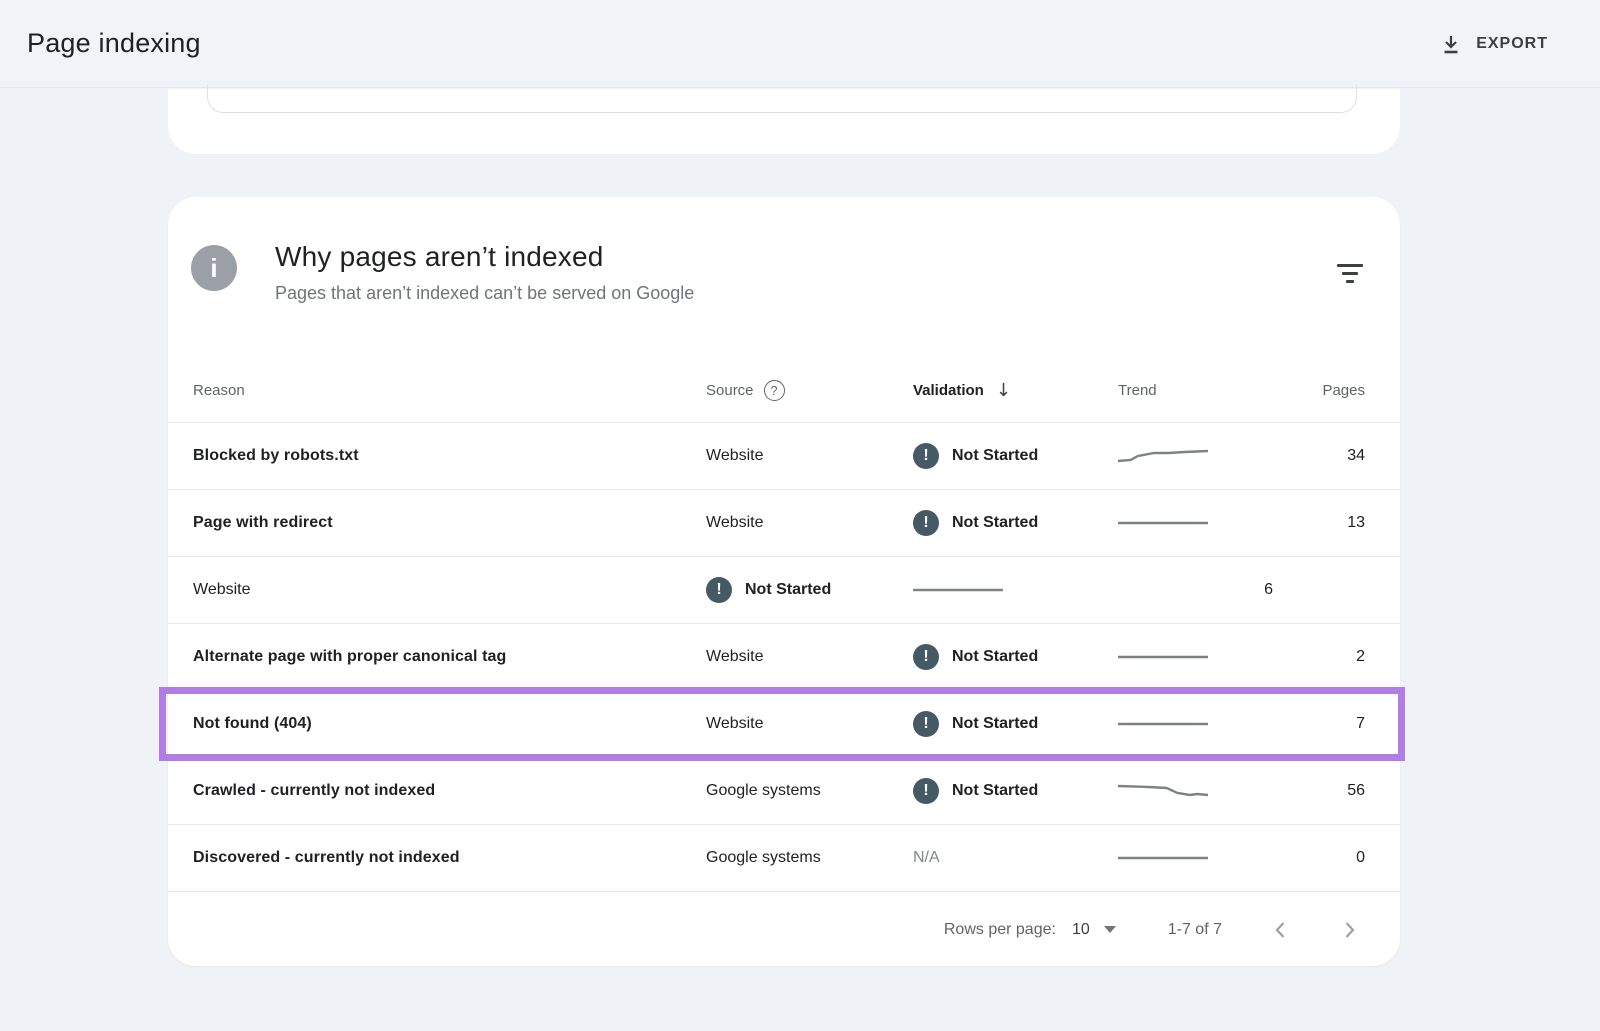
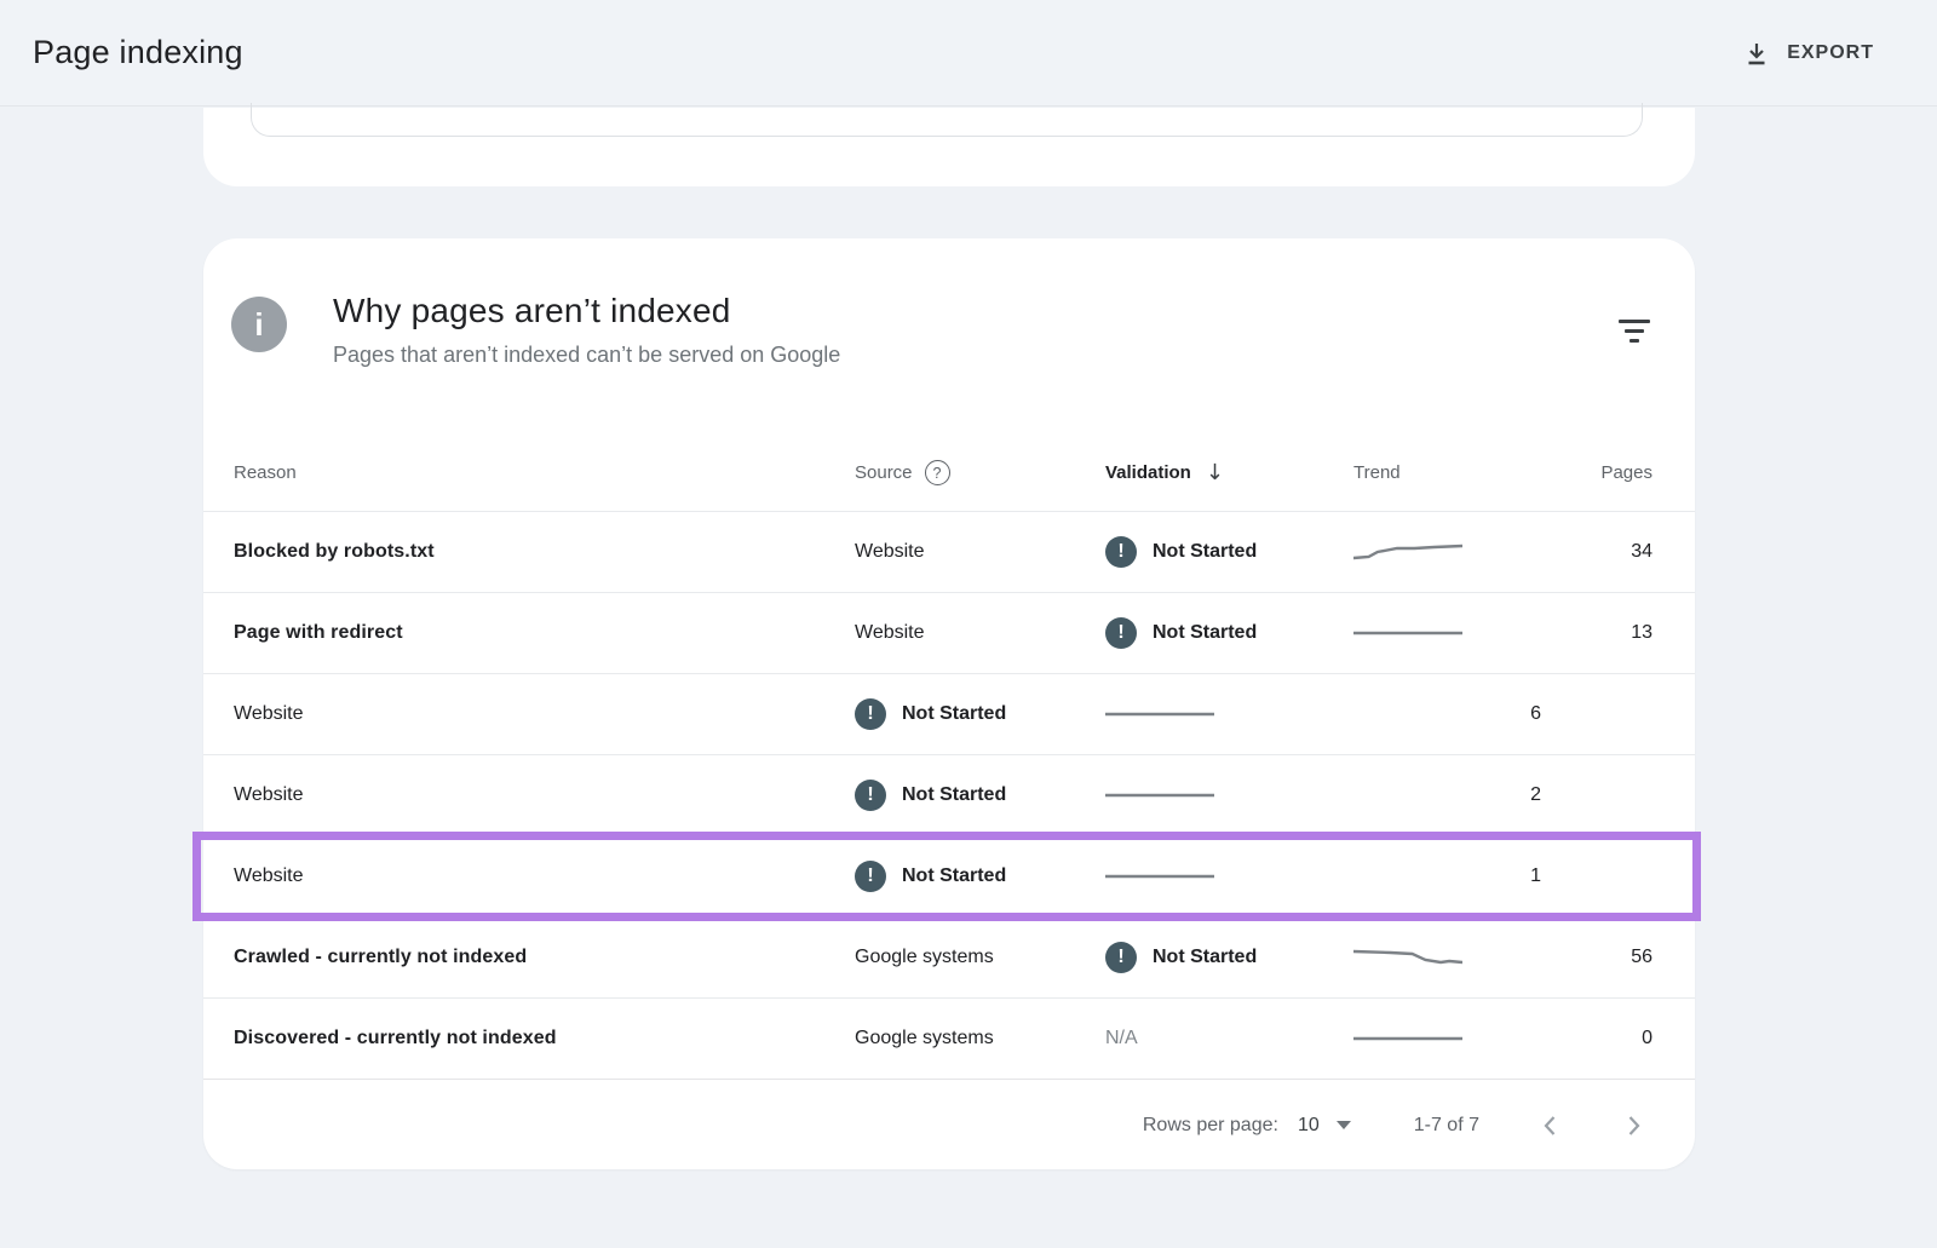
  Page indexing
  EXPORT
  i
  Why pages aren’t indexed
  Pages that aren’t indexed can’t be served on Google
  Reason
  Source
  ?
  Validation
  ↓
  Trend
  Pages
  Blocked by robots.txt
  Website
  !
  Not Started
  34
  Page with redirect
  Website
  !
  Not Started
  13
  Website
  !
  Not Started
  6
- Alternate page with proper canonical tag
  Website
  !
  Not Started
  2
- Not found (404)
  Website
  !
  Not Started
- 7
+ 1
  Crawled - currently not indexed
  Google systems
  !
  Not Started
  56
  Discovered - currently not indexed
  Google systems
  N/A
  0
  Rows per page:
  10
  1-7 of 7
